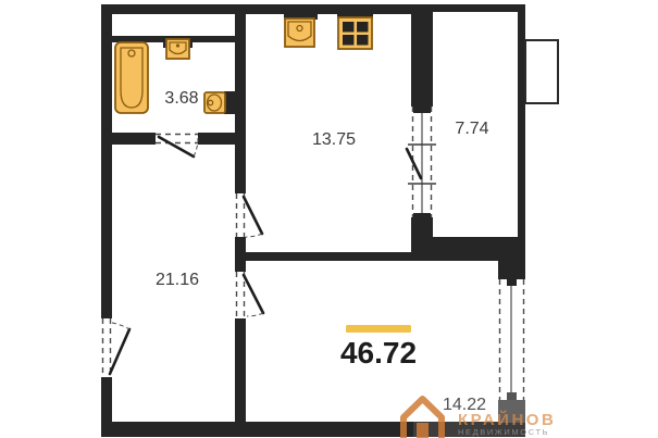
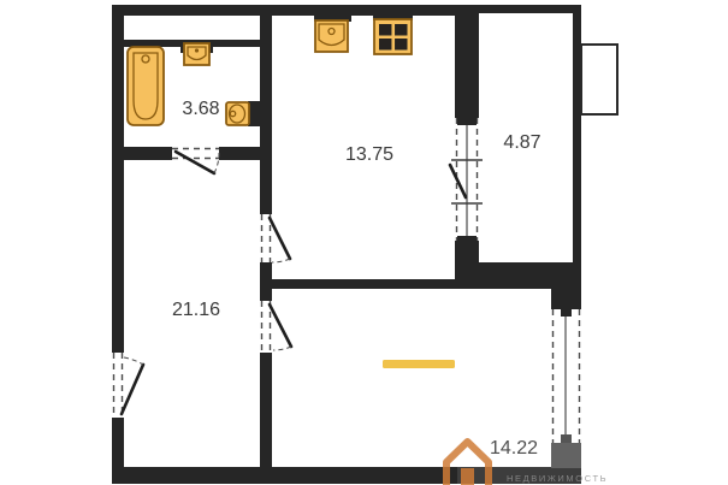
  3.68
  13.75
- 7.74
+ 4.87
  21.16
  14.22
- 46.72
- КРАЙНОВ
  НЕДВИЖИМОСТЬ
